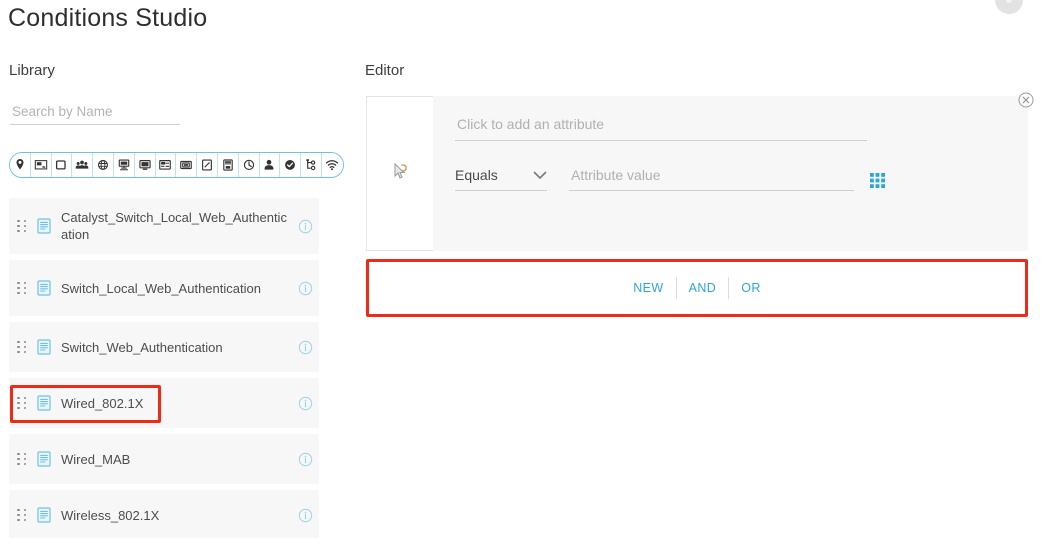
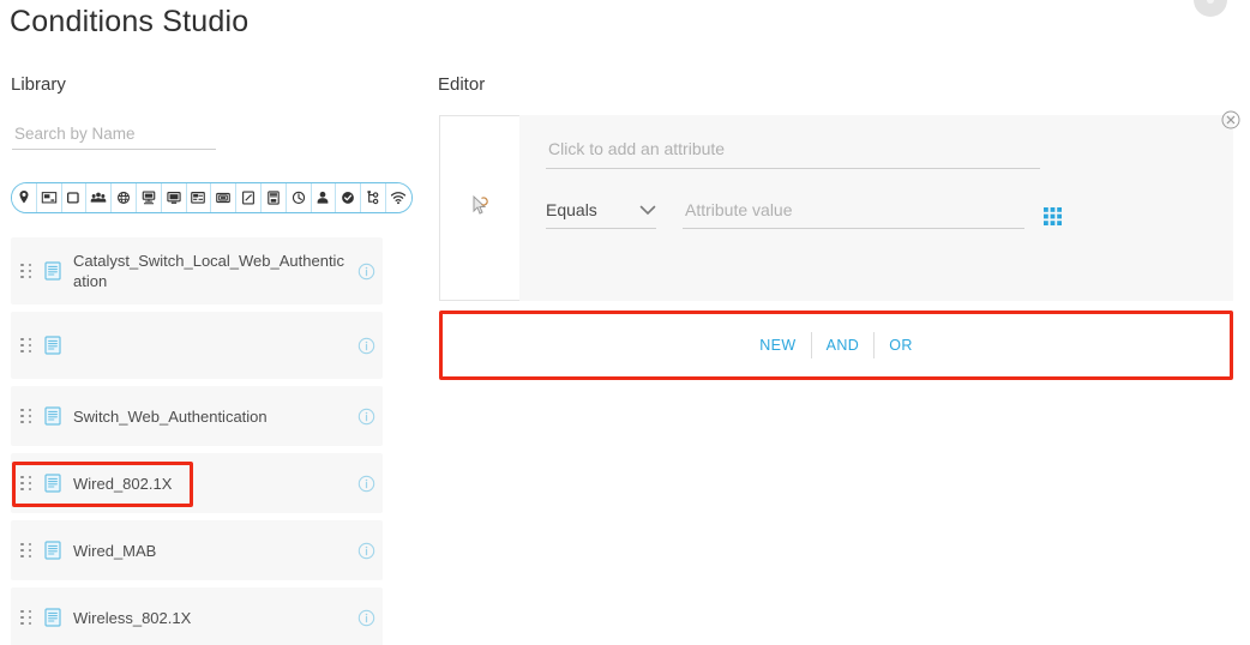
  Conditions Studio
  Library
  Search by Name
  Catalyst_Switch_Local_Web_Authentication
- Switch_Local_Web_Authentication
  Switch_Web_Authentication
  Wired_802.1X
  Wired_MAB
  Wireless_802.1X
  Editor
  Click to add an attribute
  Equals
  Attribute value
  NEW
  AND
  OR
